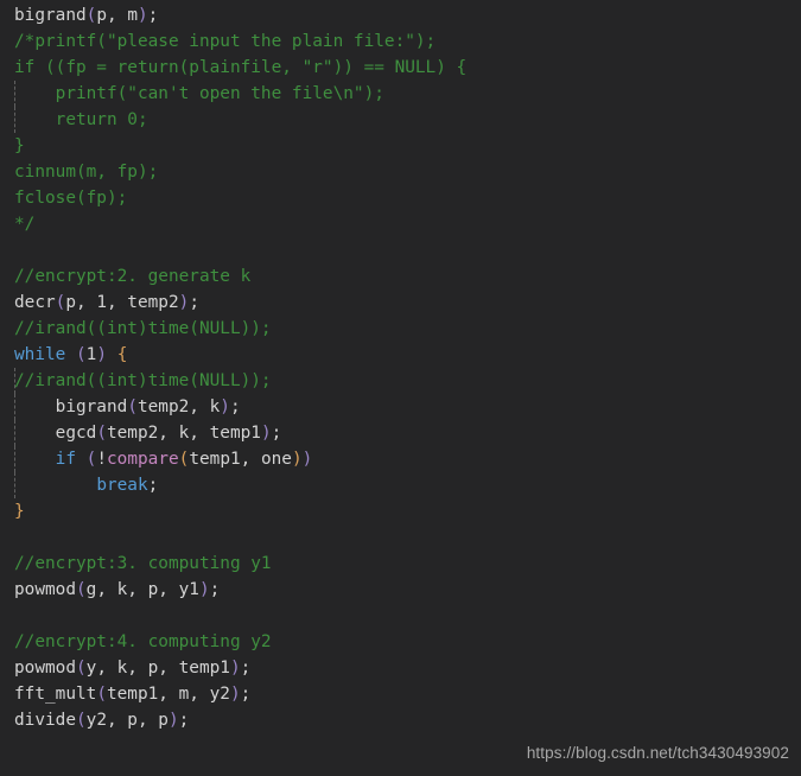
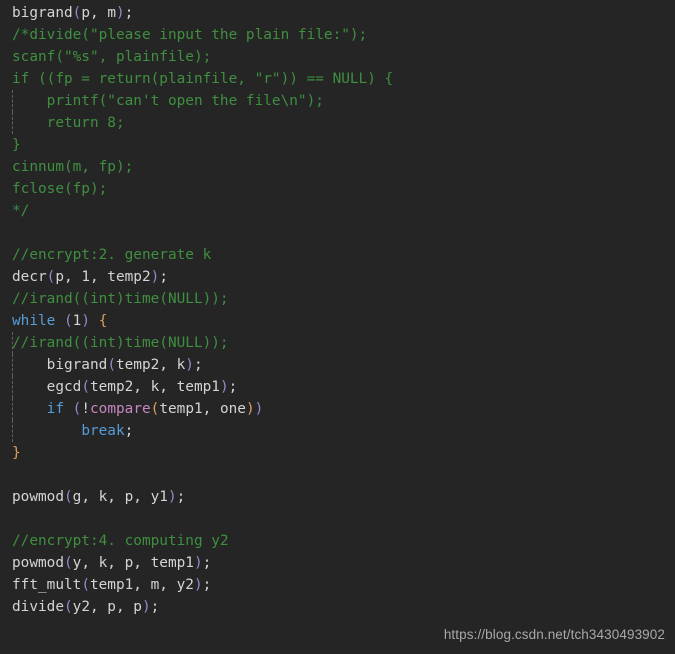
  bigrand(p, m);
- /*printf("please input the plain file:");
+ /*divide("please input the plain file:");
+ scanf("%s", plainfile);
  if ((fp = return(plainfile, "r")) == NULL) {
  printf("can't open the file\n");
- return 0;
+ return 8;
  }
  cinnum(m, fp);
  fclose(fp);
  */
  //encrypt:2. generate k
  decr(p, 1, temp2);
  //irand((int)time(NULL));
  while (1) {
  //irand((int)time(NULL));
  bigrand(temp2, k);
  egcd(temp2, k, temp1);
  if (!compare(temp1, one))
  break;
  }
- //encrypt:3. computing y1
  powmod(g, k, p, y1);
  //encrypt:4. computing y2
  powmod(y, k, p, temp1);
  fft_mult(temp1, m, y2);
  divide(y2, p, p);
  https://blog.csdn.net/tch3430493902
